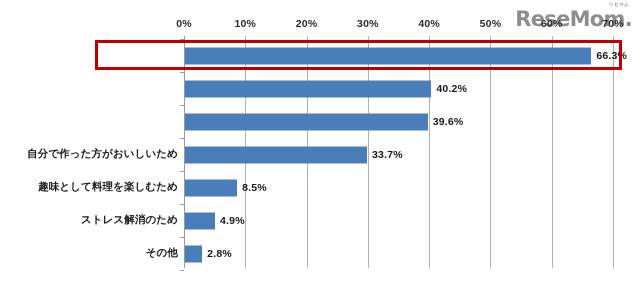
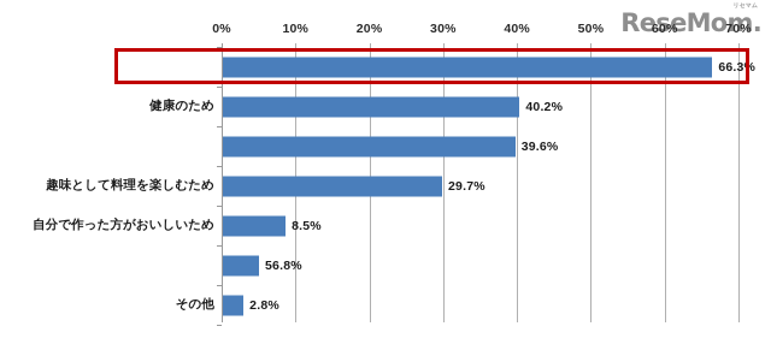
  ReseMom.
  0%
  10%
  20%
  30%
  40%
  50%
  60%
  70%
  66.3%
+ 健康のため
  40.2%
  39.6%
- 自分で作った方がおいしいため
+ 趣味として料理を楽しむため
- 33.7%
+ 29.7%
- 趣味として料理を楽しむため
+ 自分で作った方がおいしいため
  8.5%
- ストレス解消のため
- 4.9%
+ 56.8%
  その他
  2.8%
